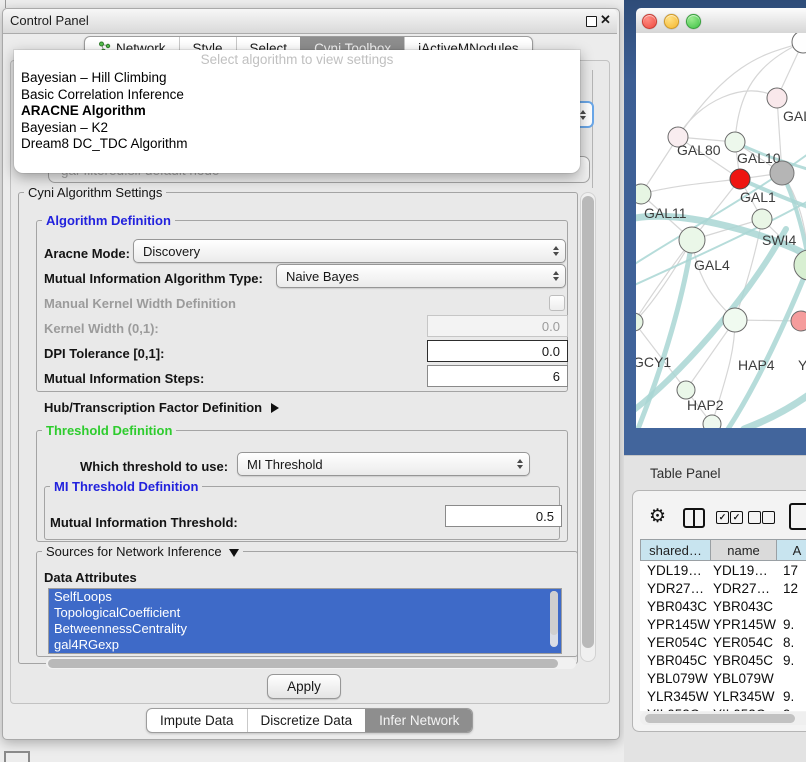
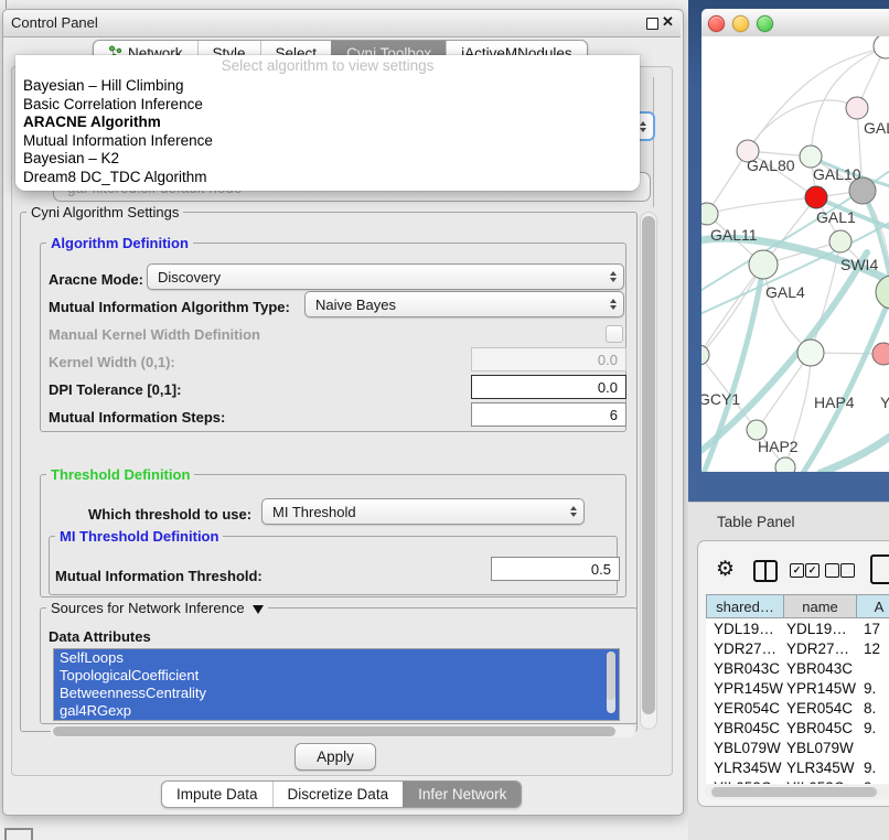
  Control Panel
  ✕
  Network
  Style
  Select
  Cyni Toolbox
  jActiveMNodules
  Select algorithm to view settings
  Bayesian – Hill Climbing
  Basic Correlation Inference
  ARACNE Algorithm
+ Mutual Information Inference
  Bayesian – K2
  Dream8 DC_TDC Algorithm
  Cyni Algorithm Settings
  Algorithm Definition
  Aracne Mode:
  Discovery
  Mutual Information Algorithm Type:
  Naive Bayes
  Manual Kernel Width Definition
  Kernel Width (0,1):
  0.0
  DPI Tolerance [0,1]:
  0.0
  Mutual Information Steps:
  6
- Hub/Transcription Factor Definition
  Threshold Definition
  Which threshold to use:
  MI Threshold
  MI Threshold Definition
  Mutual Information Threshold:
  0.5
  Sources for Network Inference
  Data Attributes
  SelfLoops
  TopologicalCoefficient
  BetweennessCentrality
  gal4RGexp
  Apply
  Impute Data
  Discretize Data
  Infer Network
  GAL80
  GAL10
  GAL1
  GAL11
  SWI4
  GAL4
  GCY1
  HAP4
  Y
  HAP2
  Table Panel
  ⚙
  ✓
  ✓
  shared…
  name
  A
  YDL19…
  YDL19…
  17
  YDR27…
  YDR27…
  12
  YBR043C
  YBR043C
  YPR145W
  YPR145W
  9.
  YER054C
  YER054C
  8.
  YBR045C
  YBR045C
  9.
  YBL079W
  YBL079W
  YLR345W
  YLR345W
  9.
